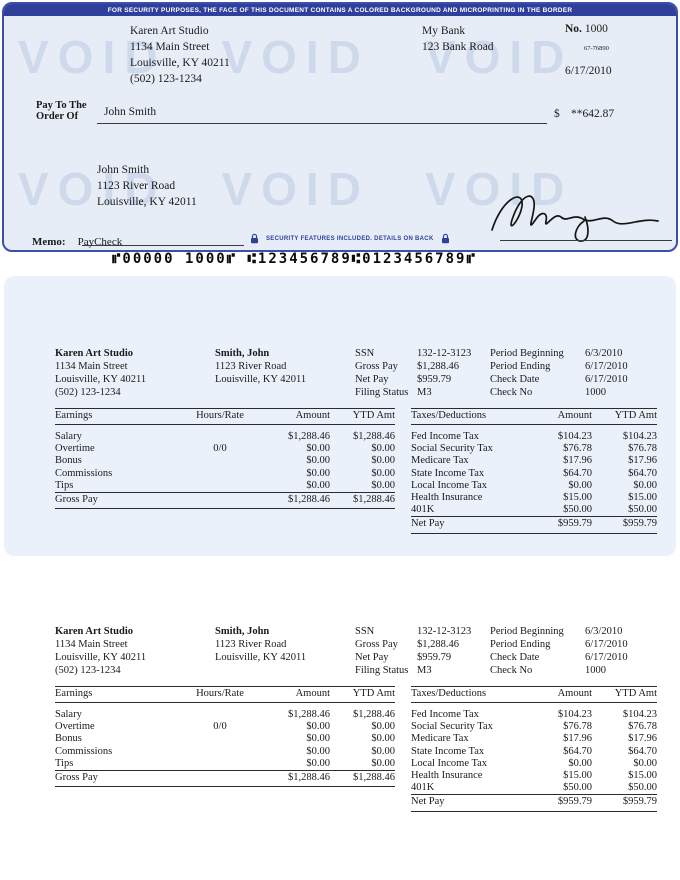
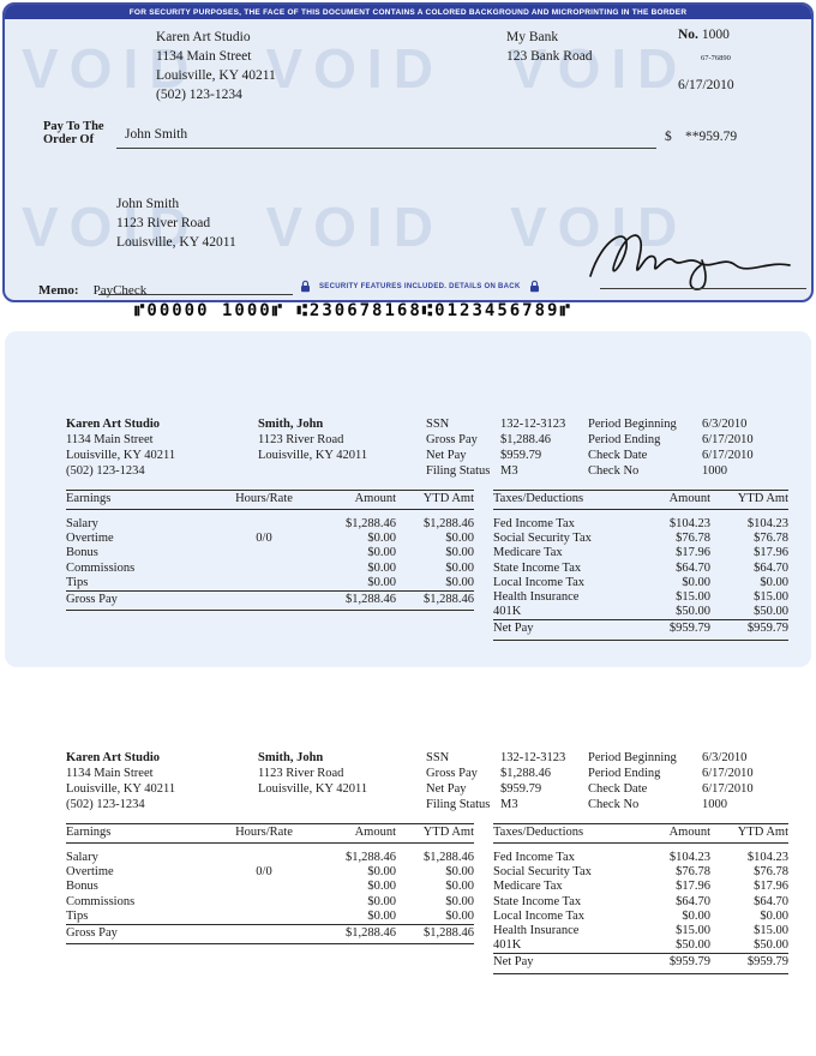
  VOID
  VOID
  VOID
  VOID
  VOID
  VOID
  Karen Art Studio
  1134 Main Street
  Louisville, KY 40211
  (502) 123-1234
  My Bank
  123 Bank Road
  No. 1000
  6/17/2010
  Pay To The
  Order Of
  John Smith
  $
- **642.87
+ **959.79
  John Smith
  1123 River Road
  Louisville, KY 42011
  Memo: PayCheck
- ⑈00000 1000⑈ ⑆123456789⑆0123456789⑈
+ ⑈00000 1000⑈ ⑆230678168⑆0123456789⑈
  Karen Art Studio
  1134 Main Street
  Louisville, KY 40211
  (502) 123-1234
  Smith, John
  1123 River Road
  Louisville, KY 42011
  SSN	132-12-3123
  Gross Pay	$1,288.46
  Net Pay	$959.79
  Filing Status	M3
  Period Beginning	6/3/2010
  Period Ending	6/17/2010
  Check Date	6/17/2010
  Check No	1000
  Earnings	Hours/Rate	Amount	YTD Amt
  Salary		$1,288.46	$1,288.46
  Overtime	0/0	$0.00	$0.00
  Bonus		$0.00	$0.00
  Commissions		$0.00	$0.00
  Tips		$0.00	$0.00
  Gross Pay		$1,288.46	$1,288.46
  Taxes/Deductions	Amount	YTD Amt
  Fed Income Tax	$104.23	$104.23
  Social Security Tax	$76.78	$76.78
  Medicare Tax	$17.96	$17.96
  State Income Tax	$64.70	$64.70
  Local Income Tax	$0.00	$0.00
  Health Insurance	$15.00	$15.00
  401K	$50.00	$50.00
  Net Pay	$959.79	$959.79
  Karen Art Studio
  1134 Main Street
  Louisville, KY 40211
  (502) 123-1234
  Smith, John
  1123 River Road
  Louisville, KY 42011
  SSN	132-12-3123
  Gross Pay	$1,288.46
  Net Pay	$959.79
  Filing Status	M3
  Period Beginning	6/3/2010
  Period Ending	6/17/2010
  Check Date	6/17/2010
  Check No	1000
  Earnings	Hours/Rate	Amount	YTD Amt
  Salary		$1,288.46	$1,288.46
  Overtime	0/0	$0.00	$0.00
  Bonus		$0.00	$0.00
  Commissions		$0.00	$0.00
  Tips		$0.00	$0.00
  Gross Pay		$1,288.46	$1,288.46
  Taxes/Deductions	Amount	YTD Amt
  Fed Income Tax	$104.23	$104.23
  Social Security Tax	$76.78	$76.78
  Medicare Tax	$17.96	$17.96
  State Income Tax	$64.70	$64.70
  Local Income Tax	$0.00	$0.00
  Health Insurance	$15.00	$15.00
  401K	$50.00	$50.00
  Net Pay	$959.79	$959.79
